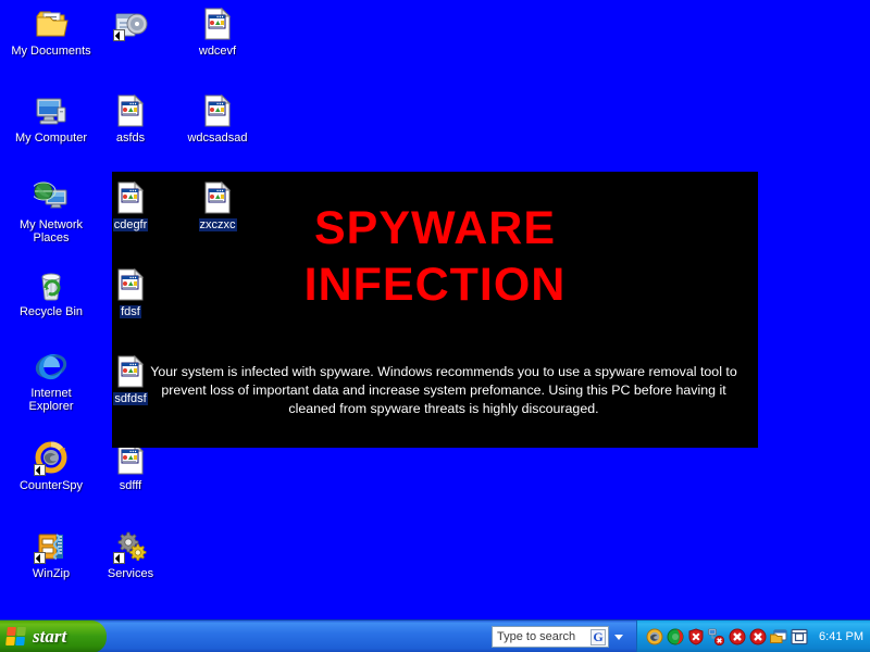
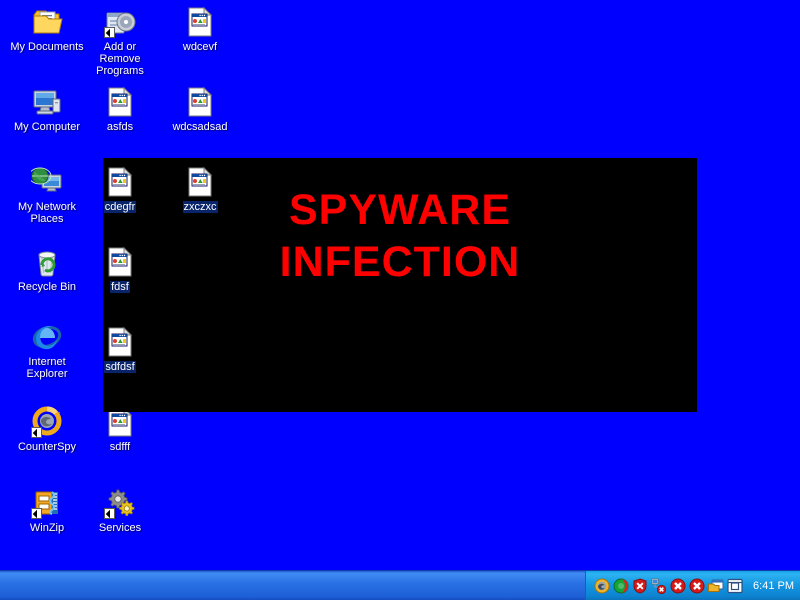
  My Documents
+ Add or Remove Programs
  wdcevf
  My Computer
  asfds
  wdcsadsad
  My Network Places
  cdegfr
  zxczxc
  Recycle Bin
  fdsf
  Internet Explorer
  sdfdsf
  CounterSpy
  sdfff
  WinZip
  Services
  SPYWARE
  INFECTION
- Your system is infected with spyware. Windows recommends you to use a spyware removal tool to prevent loss of important data and increase system prefomance. Using this PC before having it cleaned from spyware threats is highly discouraged.
- start
- Type to search
- G
  6:41 PM
